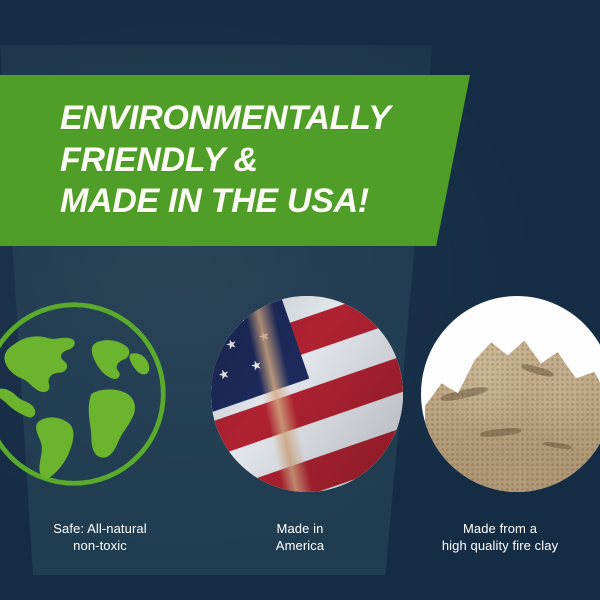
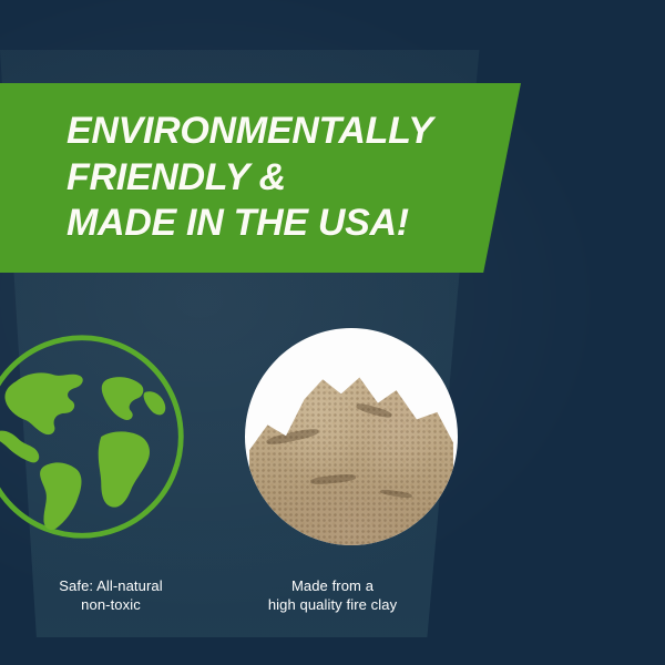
  ENVIRONMENTALLY
  FRIENDLY &
  MADE IN THE USA!
  Safe: All-natural
  non-toxic
- Made in
- America
  Made from a
  high quality fire clay
